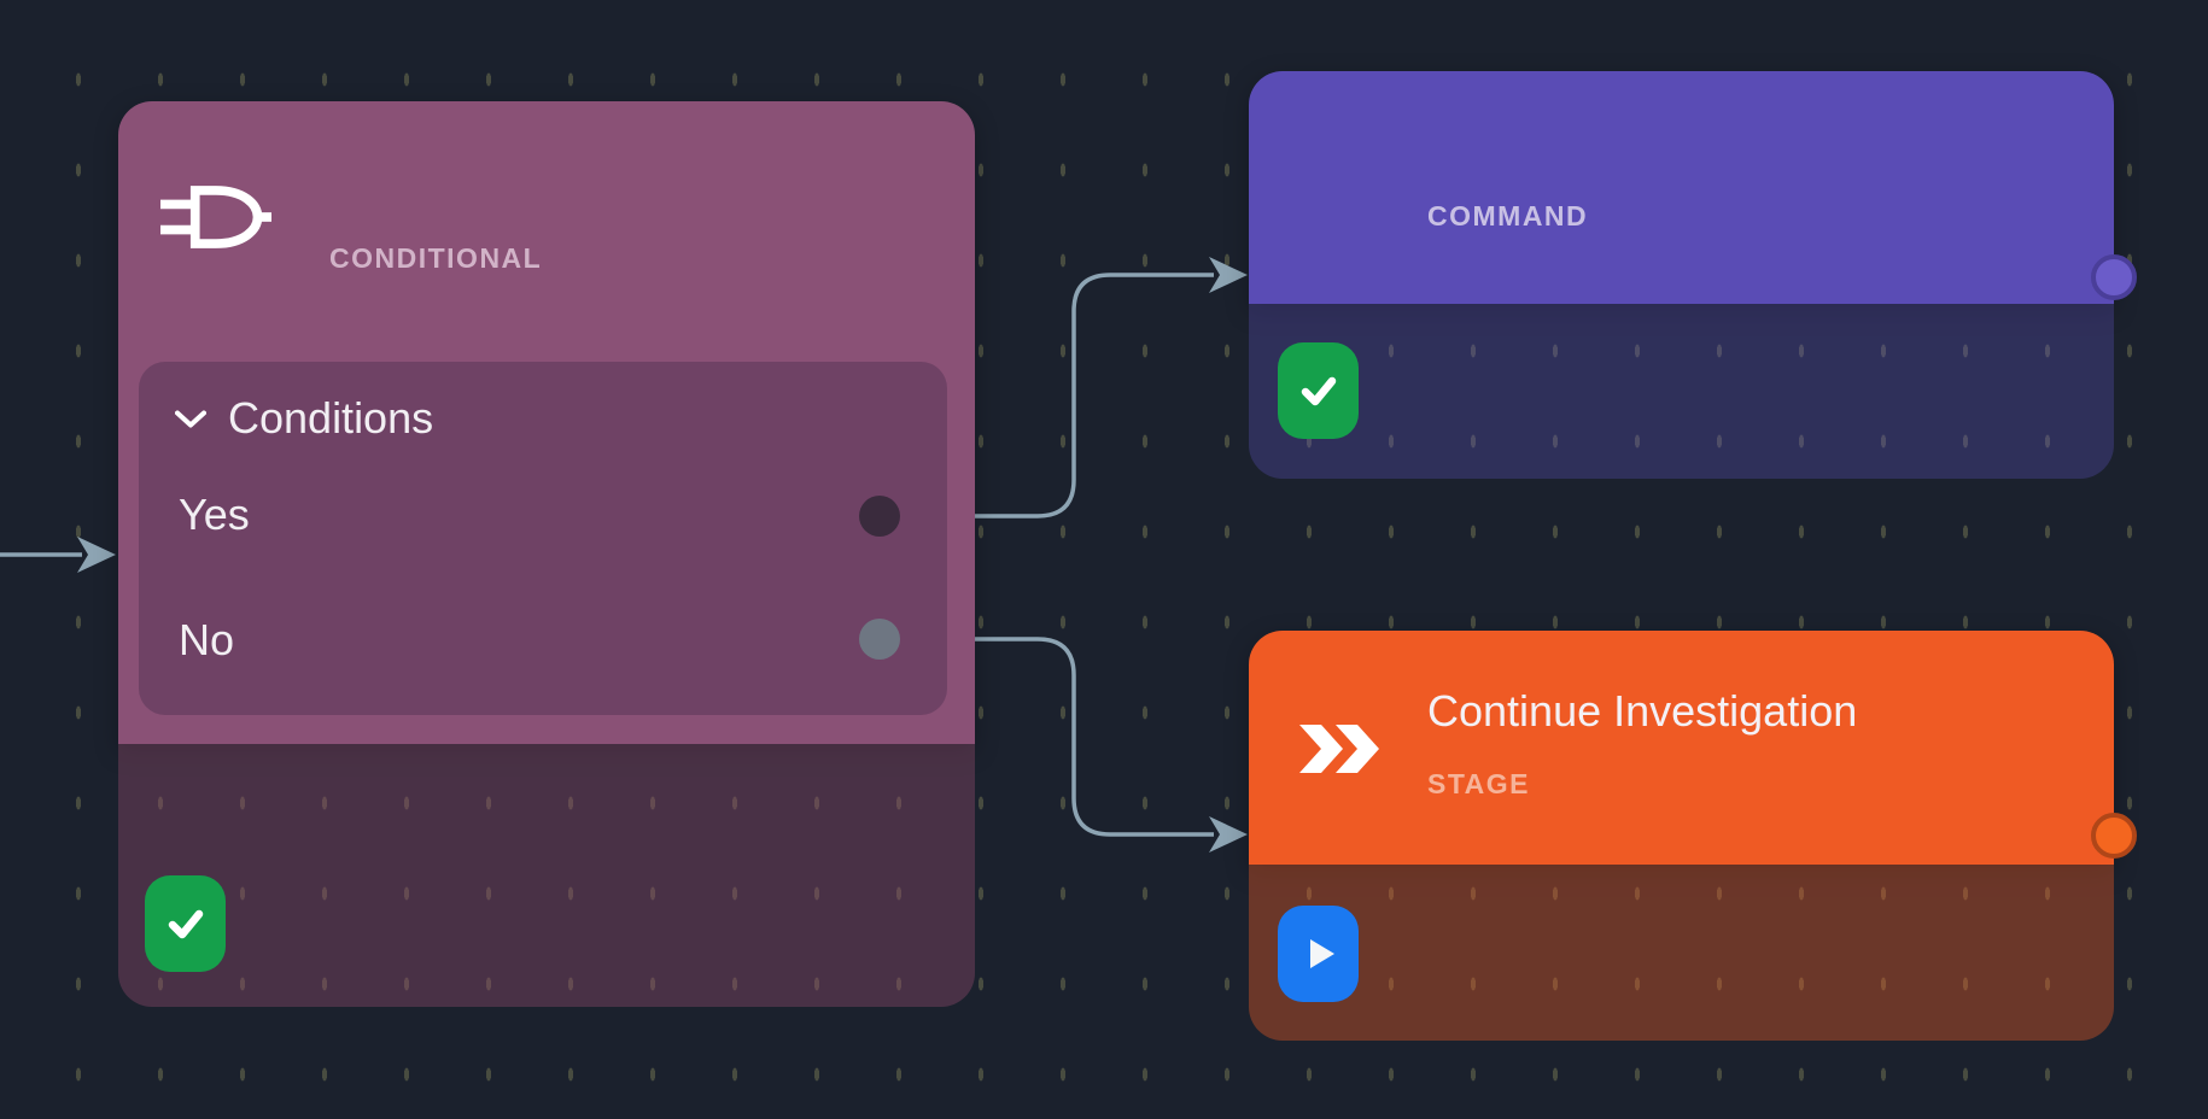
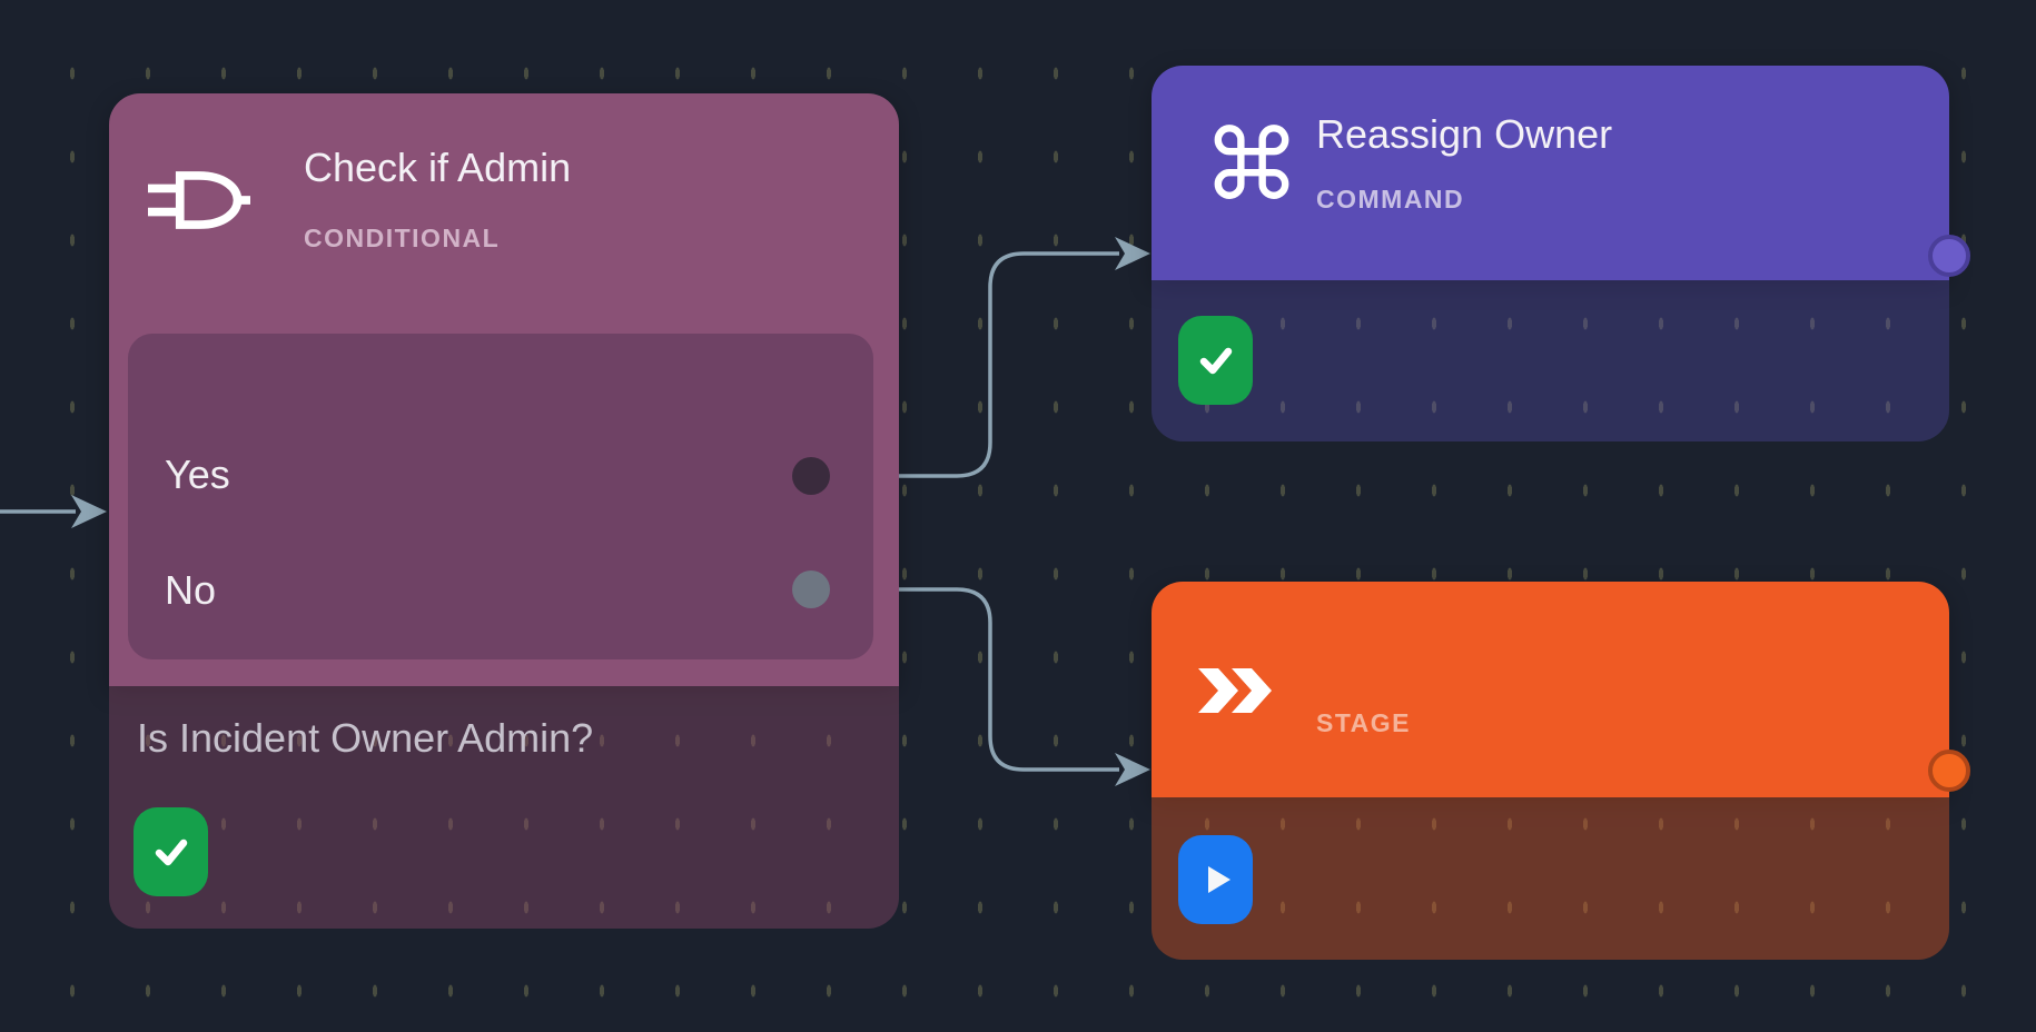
+ Check if Admin
  CONDITIONAL
- Conditions
  Yes
  No
+ Is Incident Owner Admin?
+ ⌘
+ Reassign Owner
  COMMAND
- Continue Investigation
  STAGE
